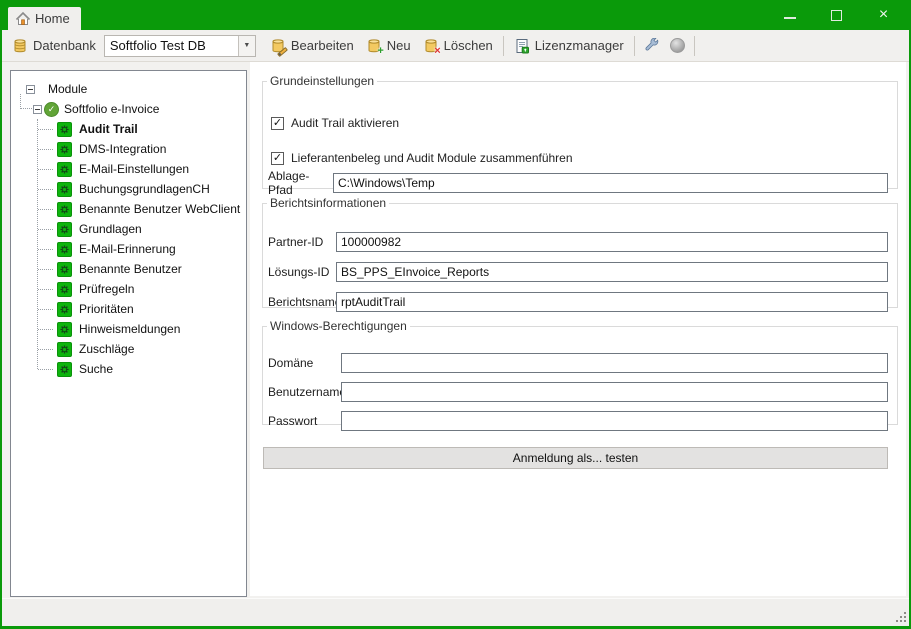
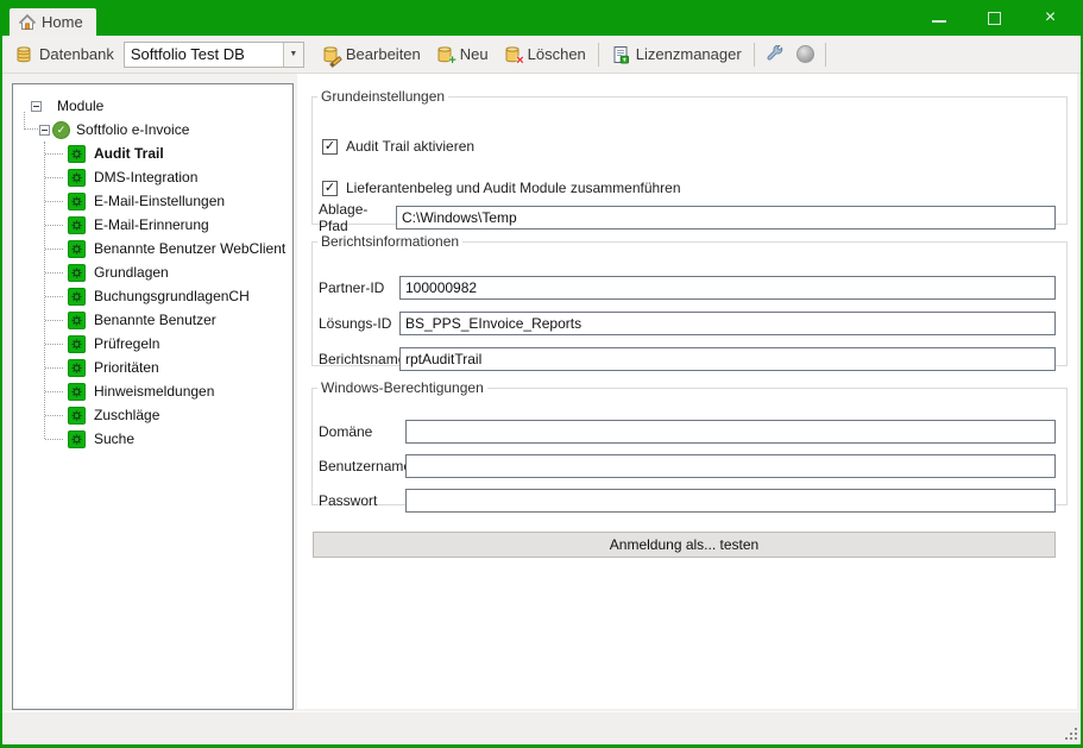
  Home
  ×
  Datenbank
  Softfolio Test DB
  Bearbeiten
  +
  Neu
  ×
  Löschen
  Lizenzmanager
  Module
  ✓
  Softfolio e-Invoice
  Audit Trail
  DMS-Integration
  E-Mail-Einstellungen
- BuchungsgrundlagenCH
+ E-Mail-Erinnerung
  Benannte Benutzer WebClient
  Grundlagen
- E-Mail-Erinnerung
+ BuchungsgrundlagenCH
  Benannte Benutzer
  Prüfregeln
  Prioritäten
  Hinweismeldungen
  Zuschläge
  Suche
  Grundeinstellungen
  ✓
  Audit Trail aktivieren
  ✓
  Lieferantenbeleg und Audit Module zusammenführen
  Ablage-Pfad
  C:\Windows\Temp
  Berichtsinformationen
  Partner-ID
  100000982
  Lösungs-ID
  BS_PPS_EInvoice_Reports
  Berichtsnam
  rptAuditTrail
  Windows-Berechtigungen
  Domäne
  Benutzernam
  Passwort
  Anmeldung als... testen
